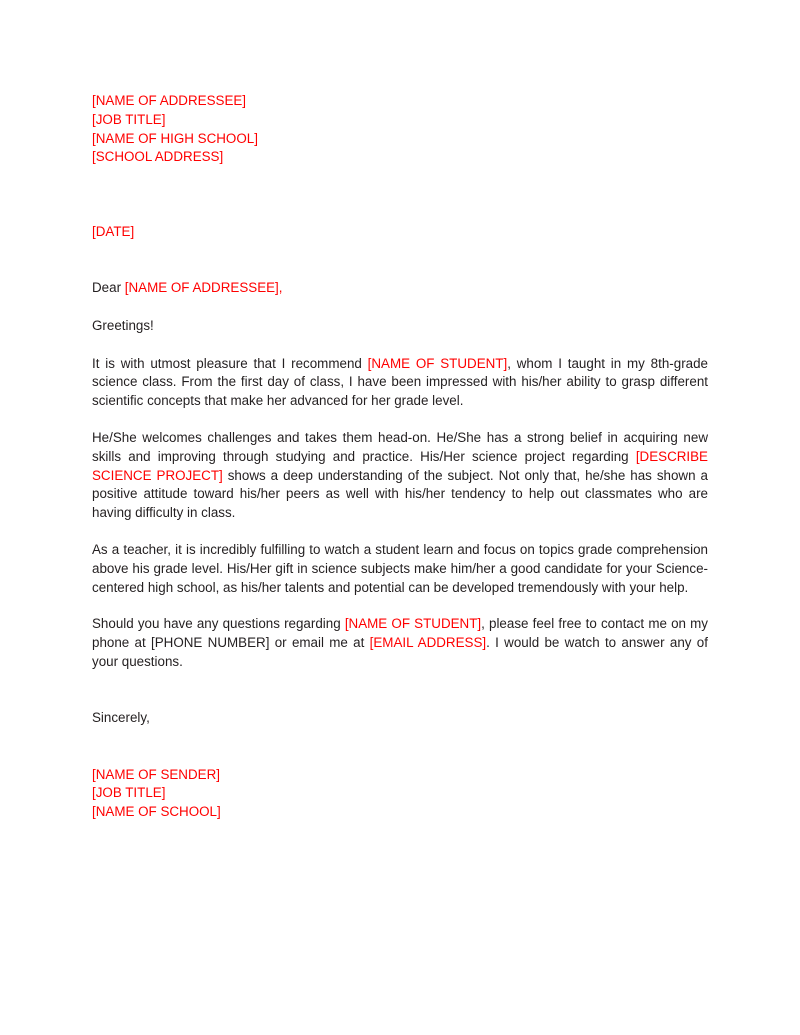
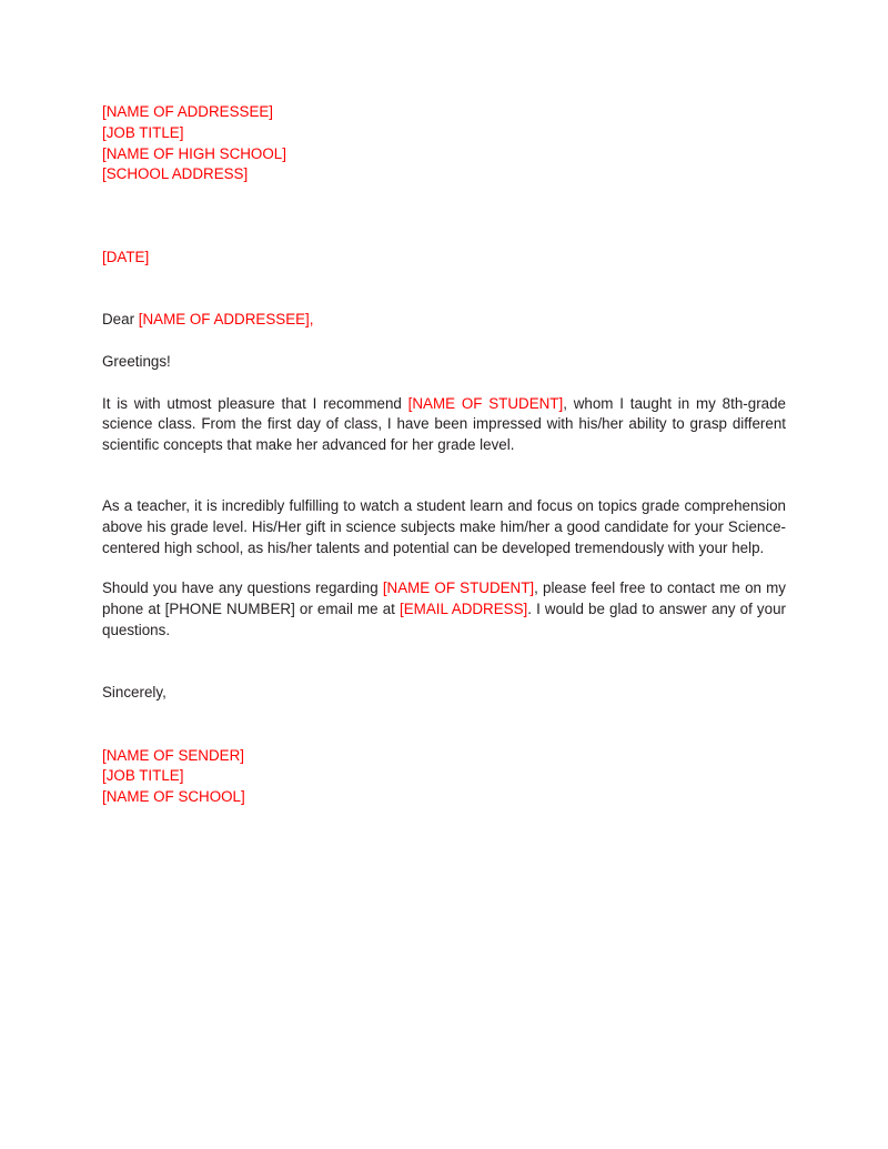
  [NAME OF ADDRESSEE]
  [JOB TITLE]
  [NAME OF HIGH SCHOOL]
  [SCHOOL ADDRESS]
  [DATE]
  Dear [NAME OF ADDRESSEE],
  Greetings!
  It is with utmost pleasure that I recommend [NAME OF STUDENT], whom I taught in my 8th-grade science class. From the first day of class, I have been impressed with his/her ability to grasp different scientific concepts that make her advanced for her grade level.
- He/She welcomes challenges and takes them head-on. He/She has a strong belief in acquiring new skills and improving through studying and practice. His/Her science project regarding [DESCRIBE SCIENCE PROJECT] shows a deep understanding of the subject. Not only that, he/she has shown a positive attitude toward his/her peers as well with his/her tendency to help out classmates who are having difficulty in class.
  As a teacher, it is incredibly fulfilling to watch a student learn and focus on topics grade comprehension above his grade level. His/Her gift in science subjects make him/her a good candidate for your Science-centered high school, as his/her talents and potential can be developed tremendously with your help.
- Should you have any questions regarding [NAME OF STUDENT], please feel free to contact me on my phone at [PHONE NUMBER] or email me at [EMAIL ADDRESS]. I would be watch to answer any of your questions.
+ Should you have any questions regarding [NAME OF STUDENT], please feel free to contact me on my phone at [PHONE NUMBER] or email me at [EMAIL ADDRESS]. I would be glad to answer any of your questions.
  Sincerely,
  [NAME OF SENDER]
  [JOB TITLE]
  [NAME OF SCHOOL]
